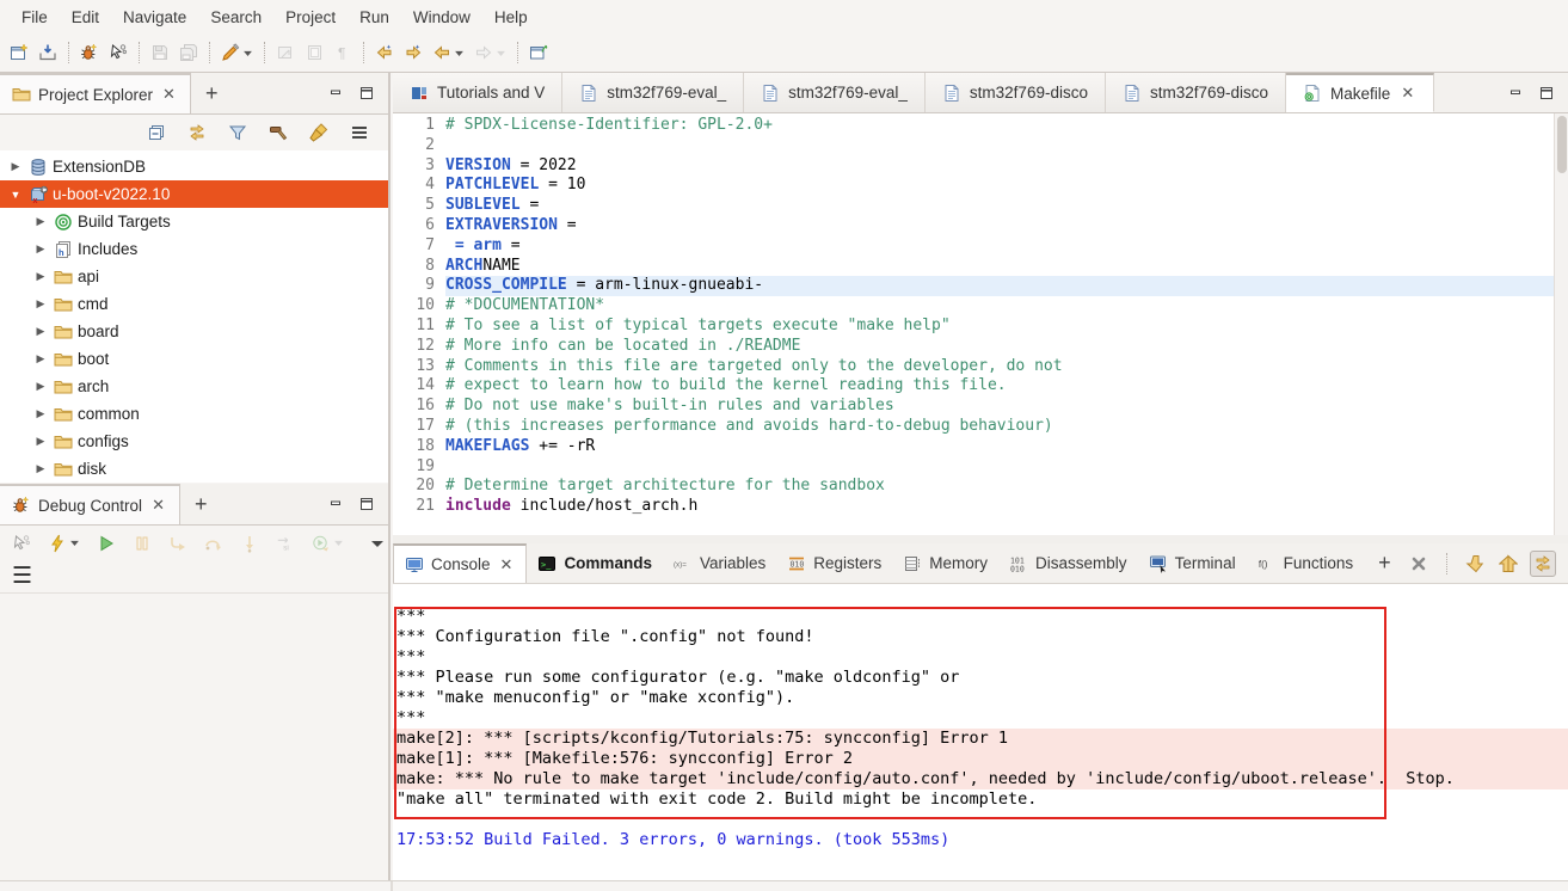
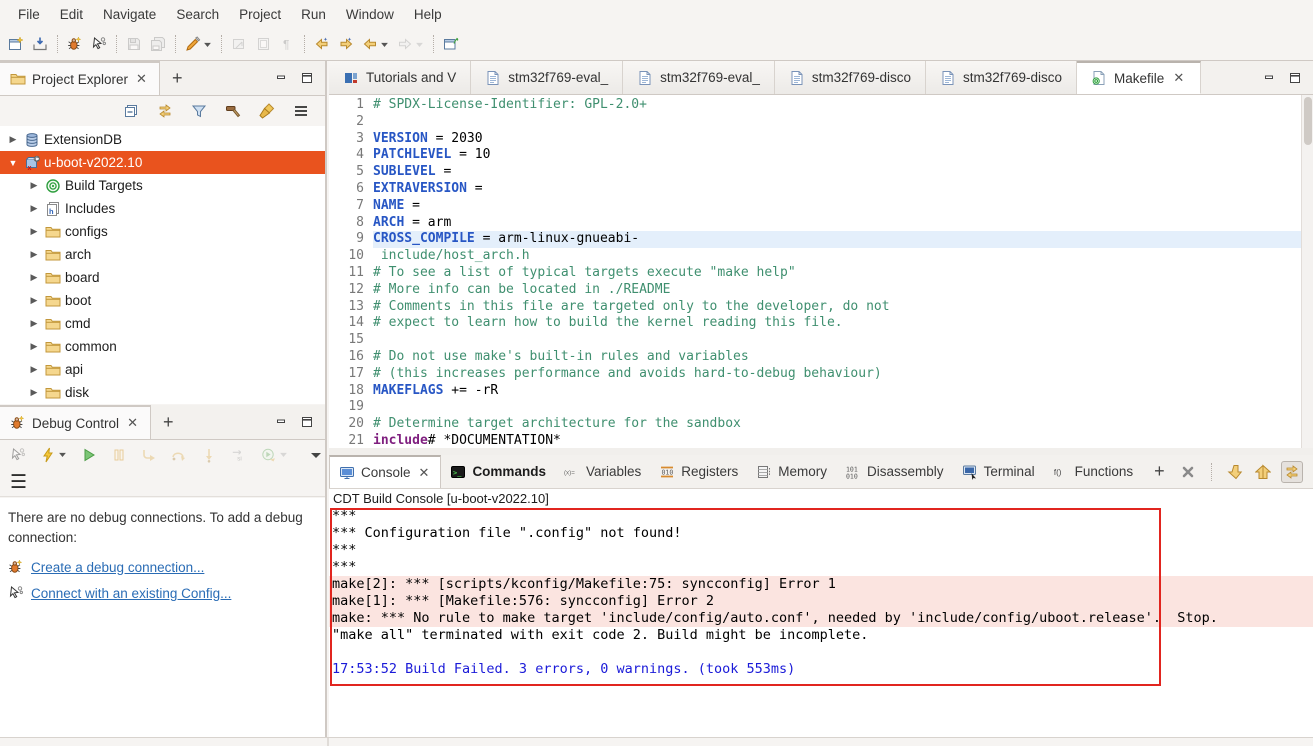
  File
  Edit
  Navigate
  Search
  Project
  Run
  Window
  Help
  ¶
  Project Explorer
  ✕
  +
  ▶
  ExtensionDB
  ▼
  u-boot-v2022.10
  ▶
  Build Targets
  ▶
  h
  Includes
  ▶
- api
+ configs
  ▶
- cmd
+ arch
  ▶
  board
  ▶
  boot
  ▶
- arch
+ cmd
  ▶
  common
  ▶
- configs
+ api
  ▶
  disk
  Debug Control
  ✕
  +
  ☰
+ There are no debug connections. To add a debug connection:
+ Create a debug connection...
+ Connect with an existing Config...
  Tutorials and V
  stm32f769-eval_
  stm32f769-eval_
  stm32f769-disco
  stm32f769-disco
  Makefile
  ✕
  1
  # SPDX-License-Identifier: GPL-2.0+
  2
  3
- VERSION = 2022
+ VERSION = 2030
  4
  PATCHLEVEL = 10
  5
  SUBLEVEL =
  6
  EXTRAVERSION =
  7
- = arm =
+ NAME =
  8
- ARCHNAME
+ ARCH = arm
  9
  CROSS_COMPILE = arm-linux-gnueabi-
  10
- # *DOCUMENTATION*
+ include/host_arch.h
  11
  # To see a list of typical targets execute "make help"
  12
  # More info can be located in ./README
  13
  # Comments in this file are targeted only to the developer, do not
  14
  # expect to learn how to build the kernel reading this file.
+ 15
  16
  # Do not use make's built-in rules and variables
  17
  # (this increases performance and avoids hard-to-debug behaviour)
  18
  MAKEFLAGS += -rR
  19
  20
  # Determine target architecture for the sandbox
  21
- include include/host_arch.h
+ include# *DOCUMENTATION*
  Console
  ✕
  >_
  Commands
  Variables
  010
  Registers
  Memory
  101
  010
  Disassembly
  Terminal
  f()
  Functions
  +
+ CDT Build Console [u-boot-v2022.10]
  ***
  *** Configuration file ".config" not found!
  ***
- *** Please run some configurator (e.g. "make oldconfig" or
- *** "make menuconfig" or "make xconfig").
  ***
- make[2]: *** [scripts/kconfig/Tutorials:75: syncconfig] Error 1
+ make[2]: *** [scripts/kconfig/Makefile:75: syncconfig] Error 1
  make[1]: *** [Makefile:576: syncconfig] Error 2
  make: *** No rule to make target 'include/config/auto.conf', needed by 'include/config/uboot.release'. Stop.
  "make all" terminated with exit code 2. Build might be incomplete.
  17:53:52 Build Failed. 3 errors, 0 warnings. (took 553ms)
